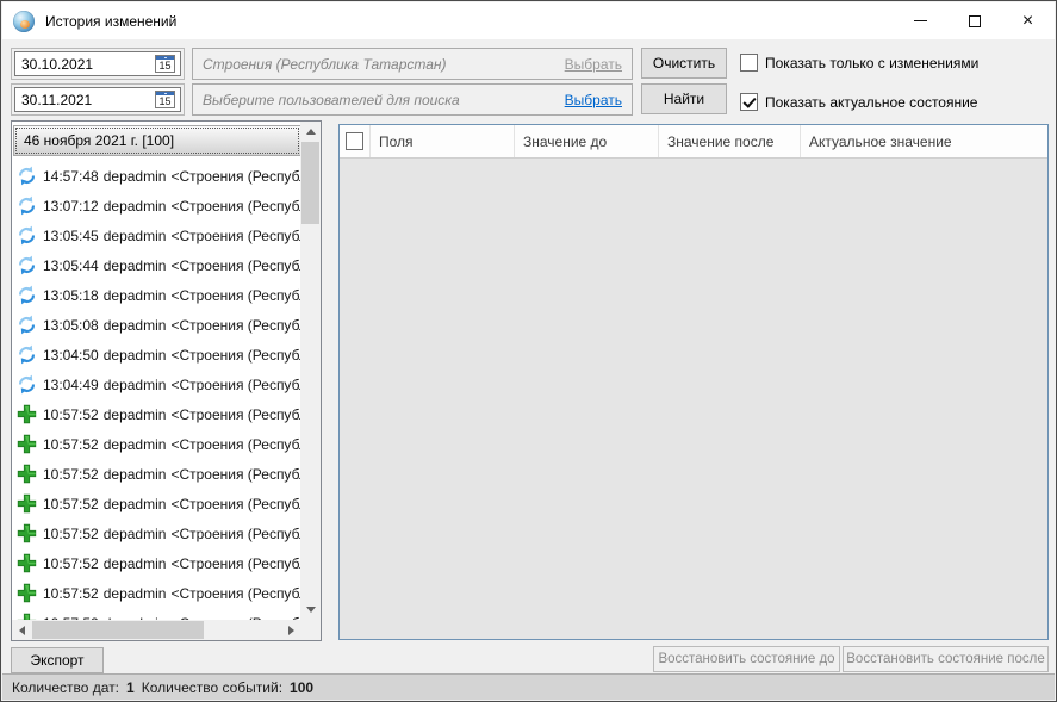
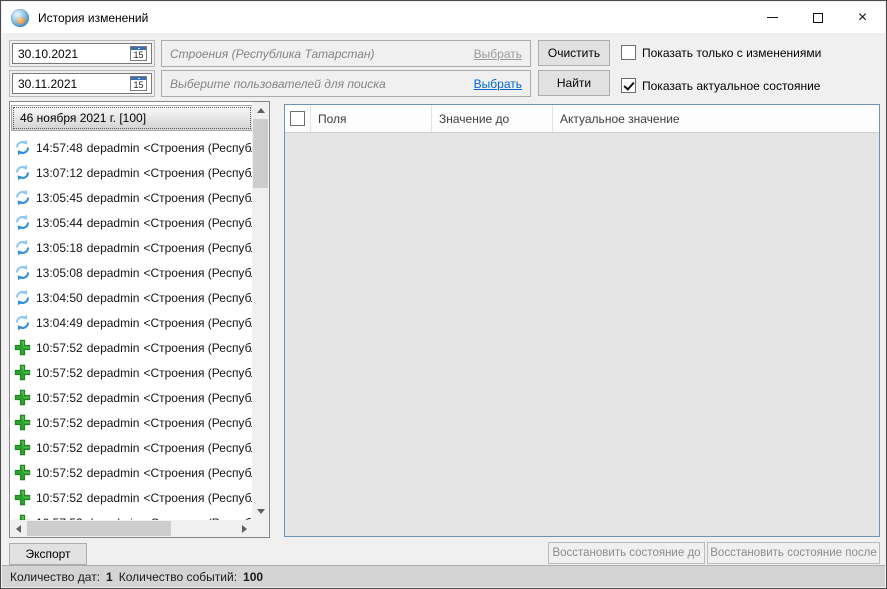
  История изменений
  ×
  30.10.2021
  15
  30.11.2021
  15
  Строения (Республика Татарстан)
  Выбрать
  Выберите пользователей для поиска
  Выбрать
  Очистить
  Найти
  Показать только с изменениями
  Показать актуальное состояние
  46 ноября 2021 г. [100]
  14:57:48 depadmin <Строения (Респуб
  13:07:12 depadmin <Строения (Респуб
  13:05:45 depadmin <Строения (Респуб
  13:05:44 depadmin <Строения (Респуб
  13:05:18 depadmin <Строения (Респуб
  13:05:08 depadmin <Строения (Респуб
  13:04:50 depadmin <Строения (Респуб
  13:04:49 depadmin <Строения (Респуб
  10:57:52 depadmin <Строения (Респуб
  10:57:52 depadmin <Строения (Респуб
  10:57:52 depadmin <Строения (Респуб
  10:57:52 depadmin <Строения (Респуб
  10:57:52 depadmin <Строения (Респуб
  10:57:52 depadmin <Строения (Респуб
  10:57:52 depadmin <Строения (Респуб
  Поля
  Значение до
- Значение после
  Актуальное значение
  Экспорт
  Восстановить состояние до
  Восстановить состояние после
  Количество дат:
  1
  Количество событий:
  100
